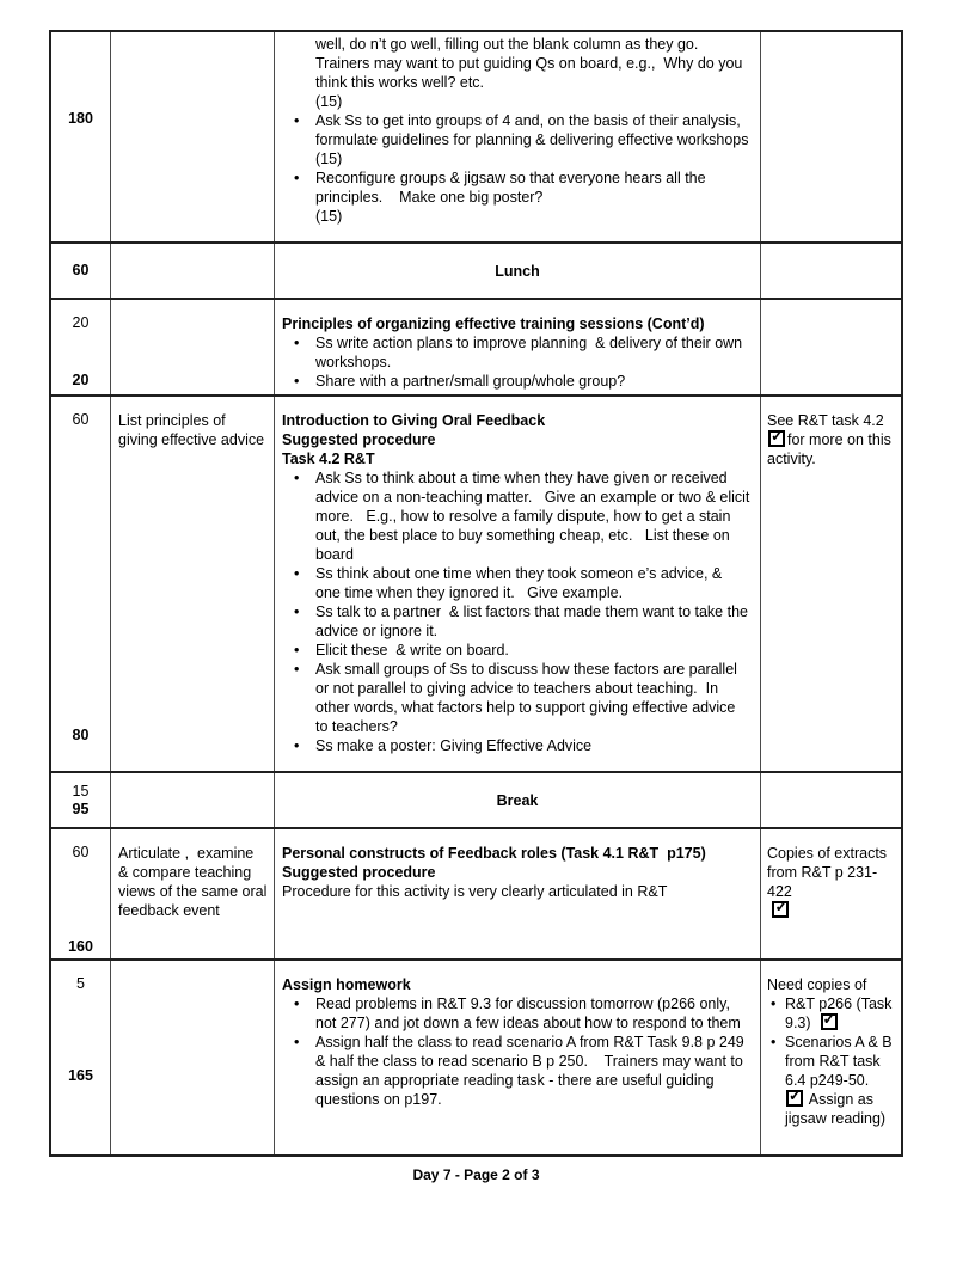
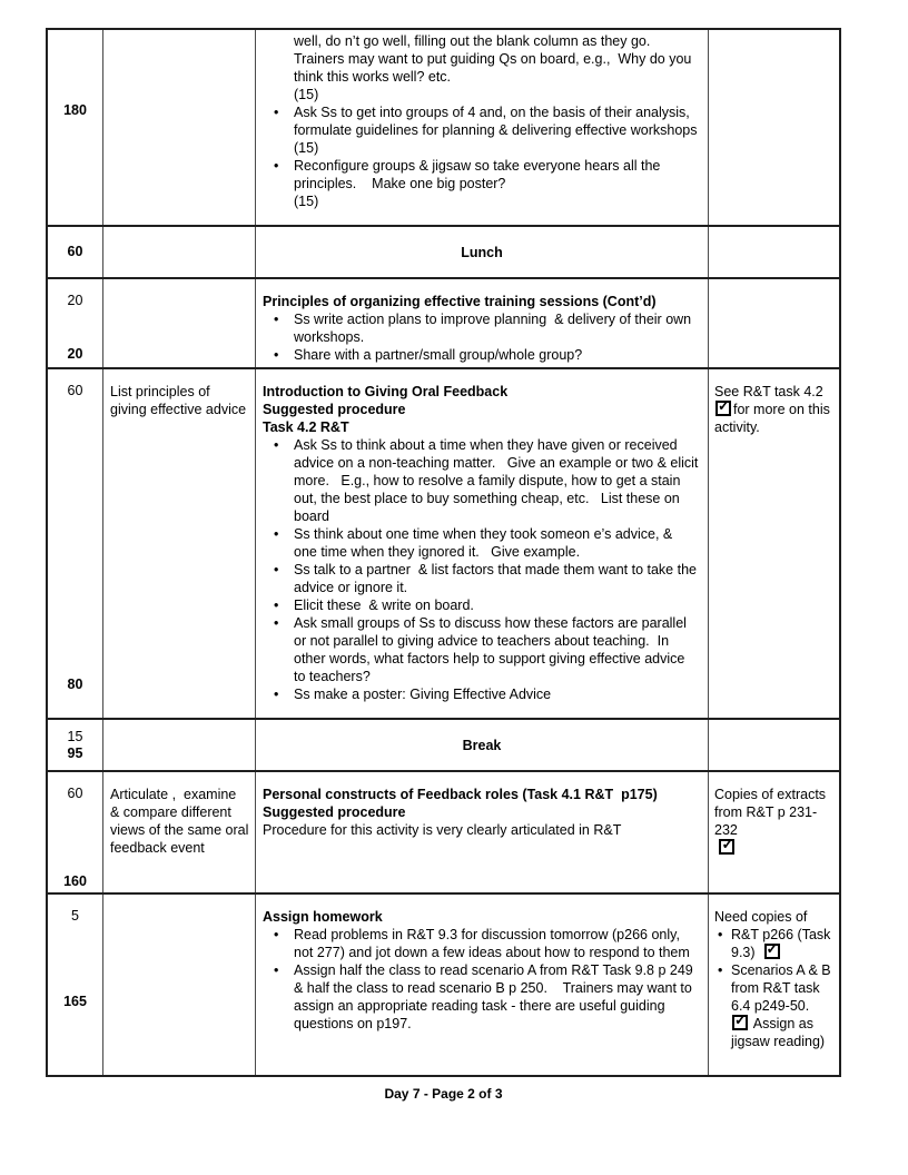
  180
  well, do n’t go well, filling out the blank column as they go. Trainers may want to put guiding Qs on board, e.g., Why do you think this works well? etc.
  (15)
  Ask Ss to get into groups of 4 and, on the basis of their analysis, formulate guidelines for planning & delivering effective workshops
  (15)
- Reconfigure groups & jigsaw so that everyone hears all the principles. Make one big poster?
+ Reconfigure groups & jigsaw so take everyone hears all the principles. Make one big poster?
  (15)
  60
  Lunch
  20
  20
  Principles of organizing effective training sessions (Cont’d)
  Ss write action plans to improve planning & delivery of their own workshops.
  Share with a partner/small group/whole group?
  60
  80
  List principles of giving effective advice
  Introduction to Giving Oral Feedback
  Suggested procedure
  Task 4.2 R&T
  Ask Ss to think about a time when they have given or received advice on a non-teaching matter. Give an example or two & elicit more. E.g., how to resolve a family dispute, how to get a stain out, the best place to buy something cheap, etc. List these on board
  Ss think about one time when they took someon e’s advice, & one time when they ignored it. Give example.
  Ss talk to a partner & list factors that made them want to take the advice or ignore it.
  Elicit these & write on board.
  Ask small groups of Ss to discuss how these factors are parallel or not parallel to giving advice to teachers about teaching. In other words, what factors help to support giving effective advice to teachers?
  Ss make a poster: Giving Effective Advice
  See R&T task 4.2 for more on this activity.
  15
  95
  Break
  60
  160
- Articulate , examine & compare teaching views of the same oral feedback event
+ Articulate , examine & compare different views of the same oral feedback event
  Personal constructs of Feedback roles (Task 4.1 R&T p175)
  Suggested procedure
  Procedure for this activity is very clearly articulated in R&T
- Copies of extracts from R&T p 231-422
+ Copies of extracts from R&T p 231-232
  5
  165
  Assign homework
  Read problems in R&T 9.3 for discussion tomorrow (p266 only, not 277) and jot down a few ideas about how to respond to them
  Assign half the class to read scenario A from R&T Task 9.8 p 249 & half the class to read scenario B p 250. Trainers may want to assign an appropriate reading task - there are useful guiding questions on p197.
  Need copies of
  R&T p266 (Task 9.3)
  Scenarios A & B from R&T task 6.4 p249-50. Assign as jigsaw reading)
  Day 7 - Page 2 of 3
